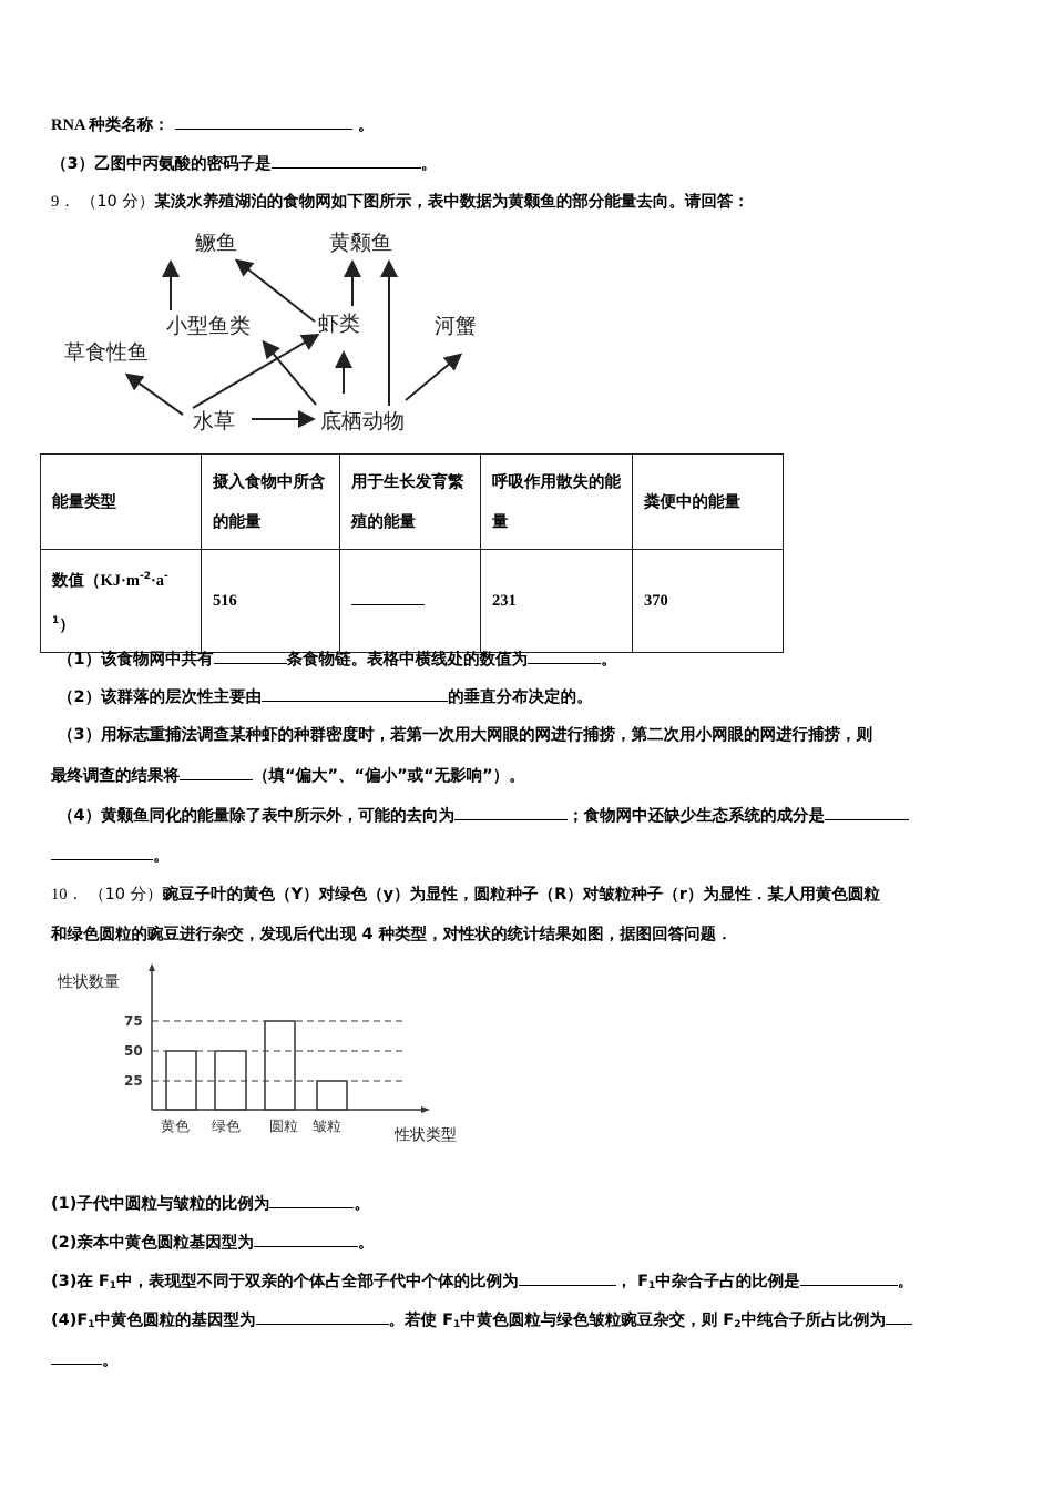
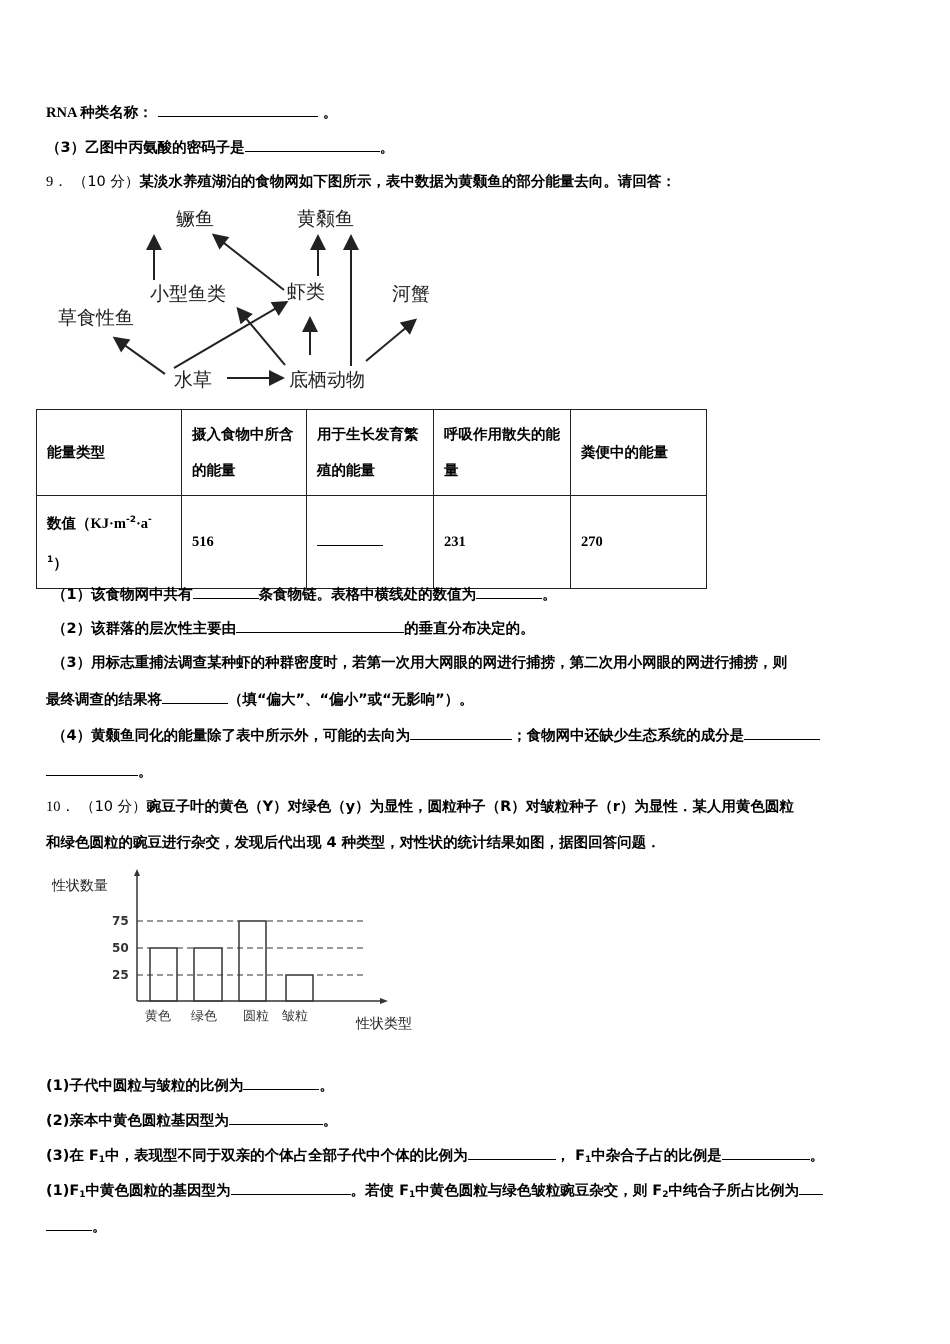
  RNA 种类名称： 。
  （3）乙图中丙氨酸的密码子是 。
  9． （10 分）某淡水养殖湖泊的食物网如下图所示，表中数据为黄颡鱼的部分能量去向。请回答：
  鳜鱼
  黄颡鱼
  小型鱼类
  虾类
  河蟹
  草食性鱼
  水草
  底栖动物
  能量类型	摄入食物中所含的能量	用于生长发育繁殖的能量	呼吸作用散失的能量	粪便中的能量
- 数值（KJ·m-2·a-1）	516		231	370
+ 数值（KJ·m-2·a-1）	516		231	270
  （1）该食物网中共有 条食物链。表格中横线处的数值为 。
  （2）该群落的层次性主要由 的垂直分布决定的。
  （3）用标志重捕法调查某种虾的种群密度时，若第一次用大网眼的网进行捕捞，第二次用小网眼的网进行捕捞，则
  最终调查的结果将 （填“偏大”、“偏小”或“无影响”）。
  （4）黄颡鱼同化的能量除了表中所示外，可能的去向为 ；食物网中还缺少生态系统的成分是
  。
  10． （10 分）豌豆子叶的黄色（Y）对绿色（y）为显性，圆粒种子（R）对皱粒种子（r）为显性．某人用黄色圆粒
  和绿色圆粒的豌豆进行杂交，发现后代出现 4 种类型，对性状的统计结果如图，据图回答问题．
  性状数量
  75
  50
  25
  黄色
  绿色
  圆粒
  皱粒
  性状类型
  (1)子代中圆粒与皱粒的比例为 。
  (2)亲本中黄色圆粒基因型为 。
  (3)在 F1中，表现型不同于双亲的个体占全部子代中个体的比例为 ， F1中杂合子占的比例是 。
- (4)F1中黄色圆粒的基因型为 。若使 F1中黄色圆粒与绿色皱粒豌豆杂交，则 F2中纯合子所占比例为
+ (1)F1中黄色圆粒的基因型为 。若使 F1中黄色圆粒与绿色皱粒豌豆杂交，则 F2中纯合子所占比例为
  。
